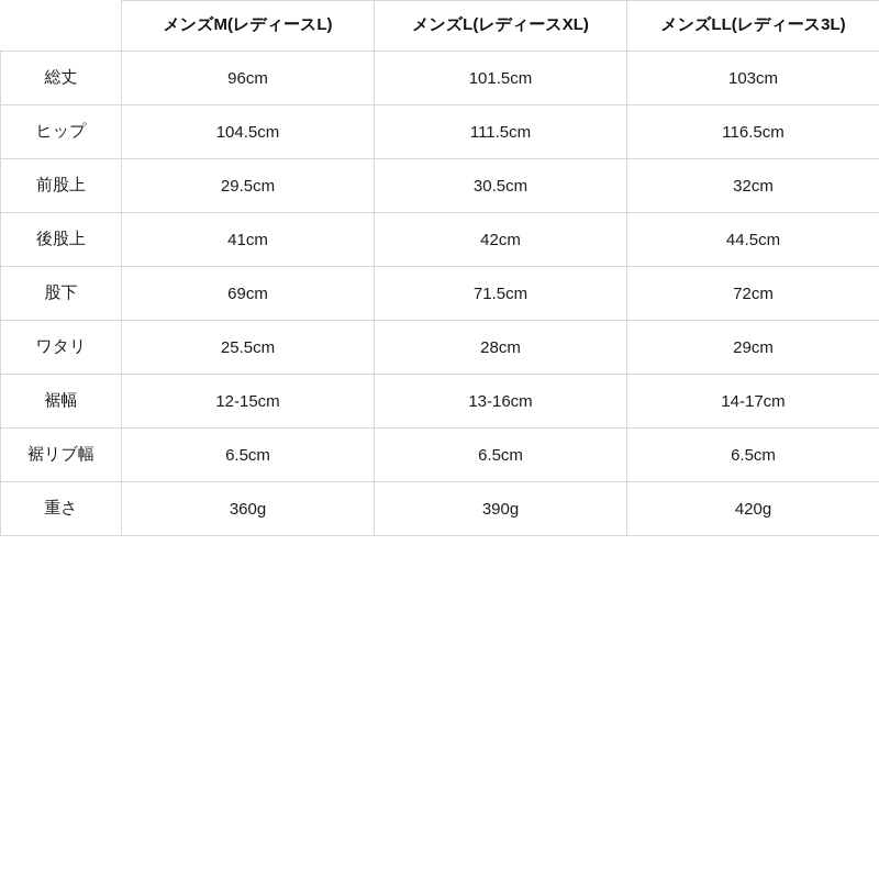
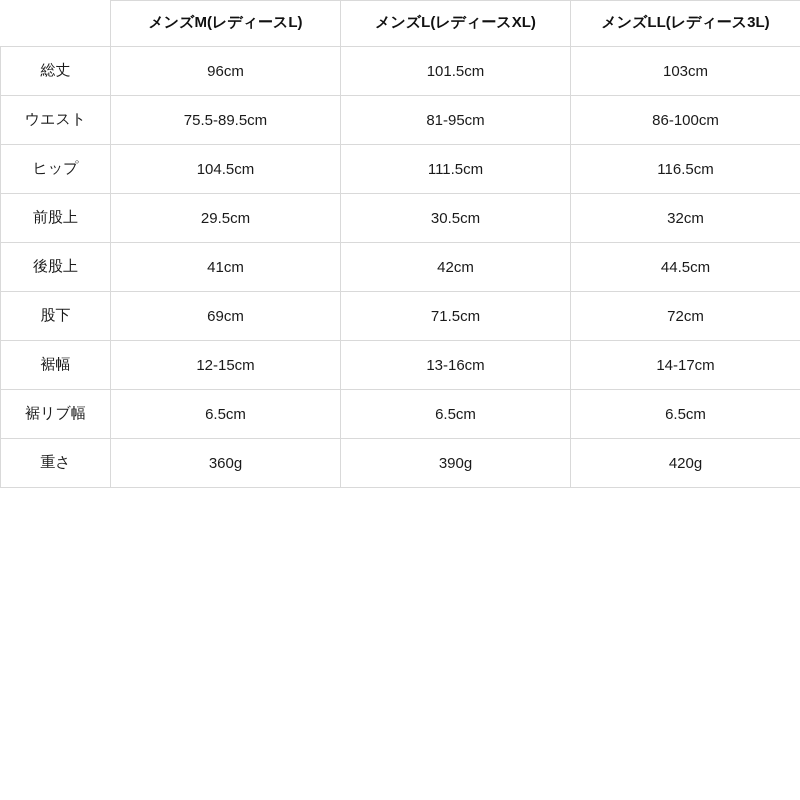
  	メンズM(レディースL)	メンズL(レディースXL)	メンズLL(レディース3L)
  総丈	96cm	101.5cm	103cm
+ ウエスト	75.5-89.5cm	81-95cm	86-100cm
  ヒップ	104.5cm	111.5cm	116.5cm
  前股上	29.5cm	30.5cm	32cm
  後股上	41cm	42cm	44.5cm
  股下	69cm	71.5cm	72cm
- ワタリ	25.5cm	28cm	29cm
  裾幅	12-15cm	13-16cm	14-17cm
  裾リブ幅	6.5cm	6.5cm	6.5cm
  重さ	360g	390g	420g
